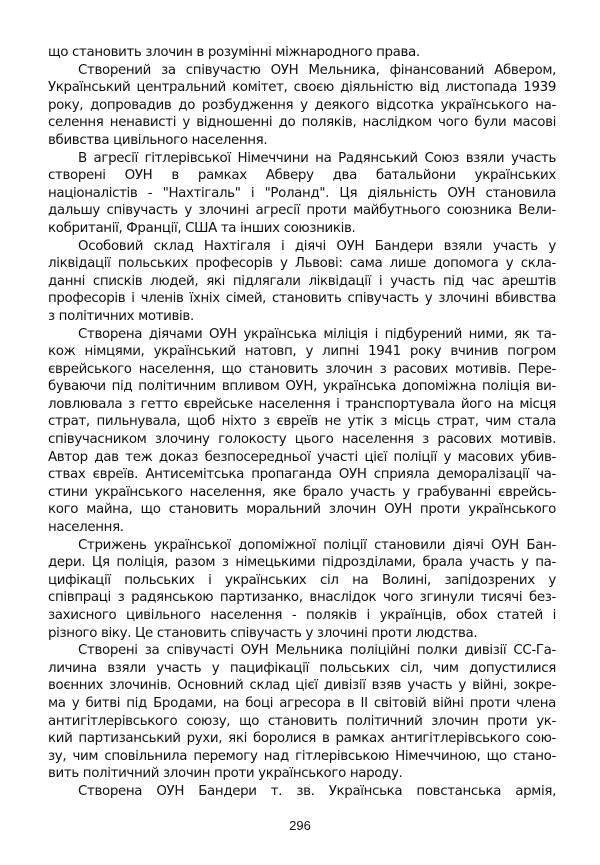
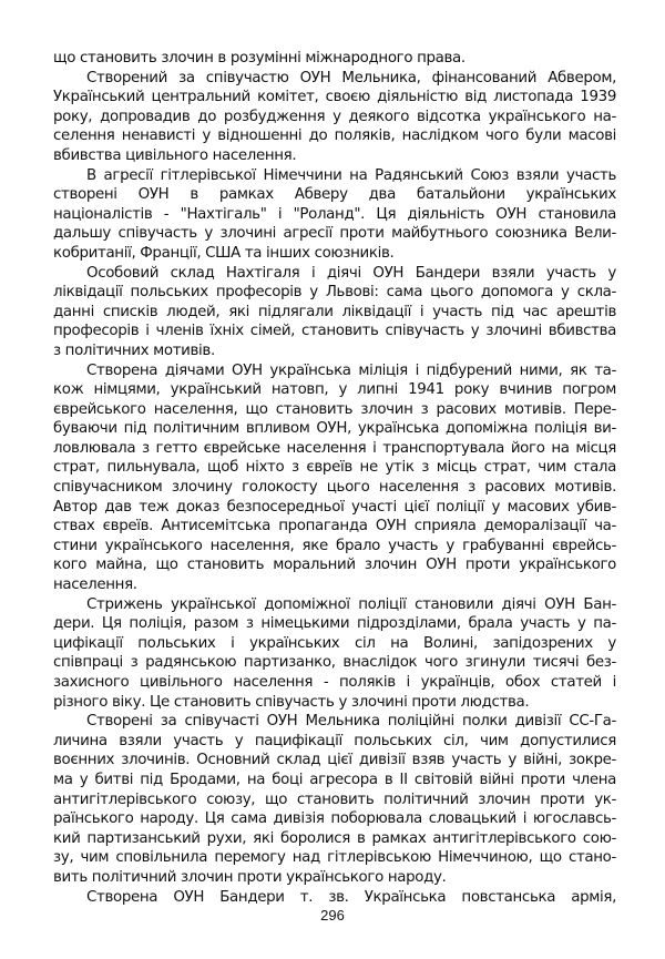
  що становить злочин в розумінні міжнародного права.
  Створений за співучастю ОУН Мельника, фінансований Абвером,
  Український центральний комітет, своєю діяльністю від листопада 1939
  року, допровадив до розбудження у деякого відсотка українського на-
  селення ненависті у відношенні до поляків, наслідком чого були масові
  вбивства цивільного населення.
  В агресії гітлерівської Німеччини на Радянський Союз взяли участь
  створені ОУН в рамках Абверу два батальйони українських
  націоналістів - "Нахтігаль" і "Роланд". Ця діяльність ОУН становила
  дальшу співучасть у злочині агресії проти майбутнього союзника Вели-
  кобританії, Франції, США та інших союзників.
  Особовий склад Нахтігаля і діячі ОУН Бандери взяли участь у
- ліквідації польських професорів у Львові: сама лише допомога у скла-
+ ліквідації польських професорів у Львові: сама цього допомога у скла-
  данні списків людей, які підлягали ліквідації і участь під час арештів
  професорів і членів їхніх сімей, становить співучасть у злочині вбивства
  з політичних мотивів.
  Створена діячами ОУН українська міліція і підбурений ними, як та-
  кож німцями, український натовп, у липні 1941 року вчинив погром
  єврейського населення, що становить злочин з расових мотивів. Пере-
  буваючи під політичним впливом ОУН, українська допоміжна поліція ви-
  ловлювала з гетто єврейське населення і транспортувала його на місця
  страт, пильнувала, щоб ніхто з євреїв не утік з місць страт, чим стала
  співучасником злочину голокосту цього населення з расових мотивів.
  Автор дав теж доказ безпосередньої участі цієї поліції у масових убив-
  ствах євреїв. Антисемітська пропаганда ОУН сприяла деморалізації ча-
  стини українського населення, яке брало участь у грабуванні єврейсь-
  кого майна, що становить моральний злочин ОУН проти українського
  населення.
  Стрижень української допоміжної поліції становили діячі ОУН Бан-
  дери. Ця поліція, разом з німецькими підрозділами, брала участь у па-
  цифікації польських і українських сіл на Волині, запідозрених у
  співпраці з радянською партизанко, внаслідок чого згинули тисячі без-
  захисного цивільного населення - поляків і українців, обох статей і
  різного віку. Це становить співучасть у злочині проти людства.
  Створені за співучасті ОУН Мельника поліційні полки дивізії СС-Га-
  личина взяли участь у пацифікації польських сіл, чим допустилися
  воєнних злочинів. Основний склад цієї дивізії взяв участь у війні, зокре-
  ма у битві під Бродами, на боці агресора в II світовій війні проти члена
  антигітлерівського союзу, що становить політичний злочин проти ук-
+ раїнського народу. Ця сама дивізія поборювала словацький і югославсь-
  кий партизанський рухи, які боролися в рамках антигітлерівського сою-
  зу, чим сповільнила перемогу над гітлерівською Німеччиною, що стано-
  вить політичний злочин проти українського народу.
  Створена ОУН Бандери т. зв. Українська повстанська армія,
  296
